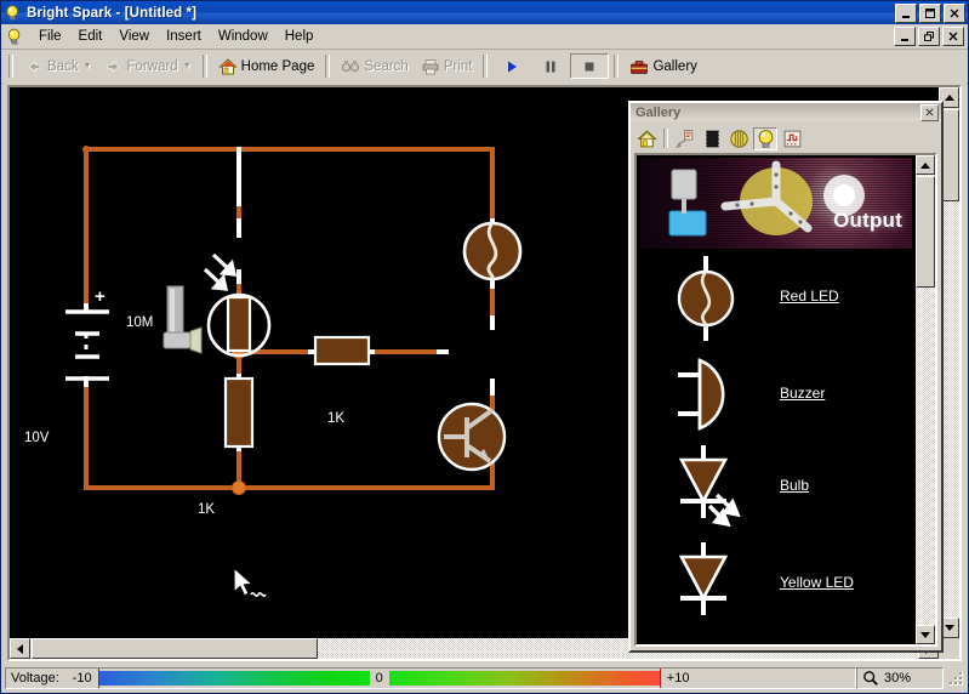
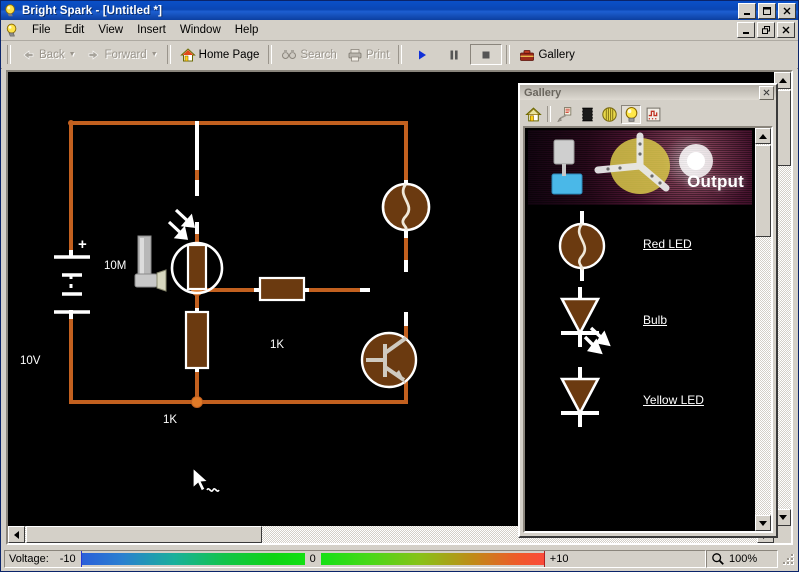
  Bright Spark - [Untitled *]
  File
  Edit
  View
  Insert
  Window
  Help
  Back
  Forward
  Home Page
  Search
  Print
  Gallery
  10V
  +
  10M
  1K
  1K
  Gallery
  Output
  Red LED
- Buzzer
  Bulb
  Yellow LED
  Voltage:
  -10
  0
  +10
- 30%
+ 100%
